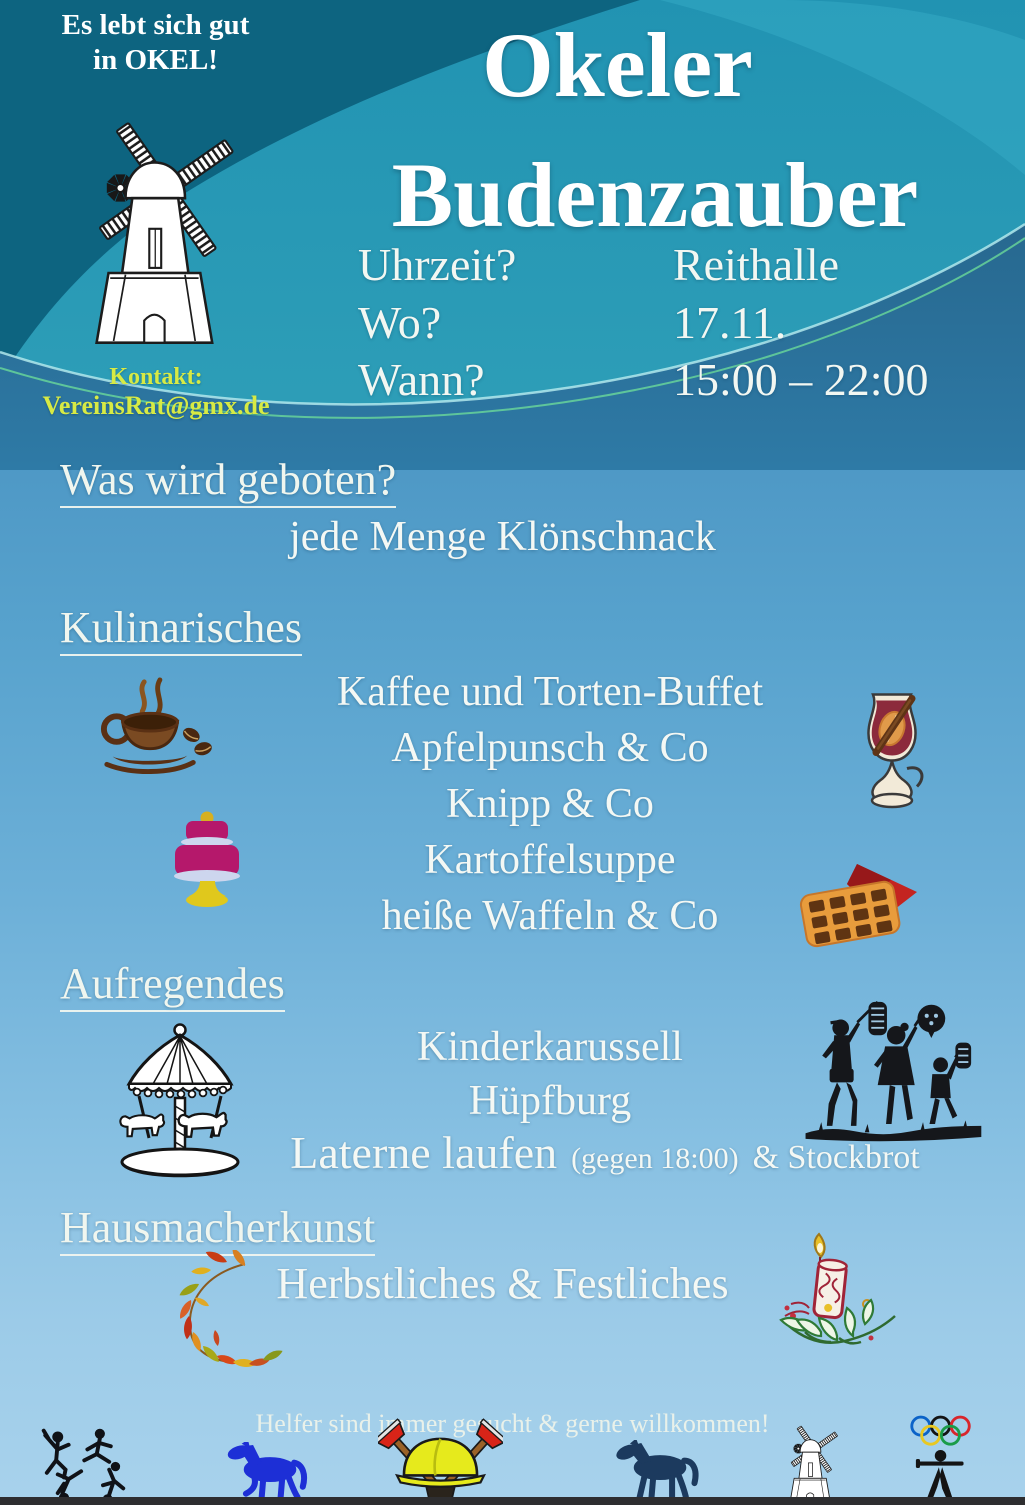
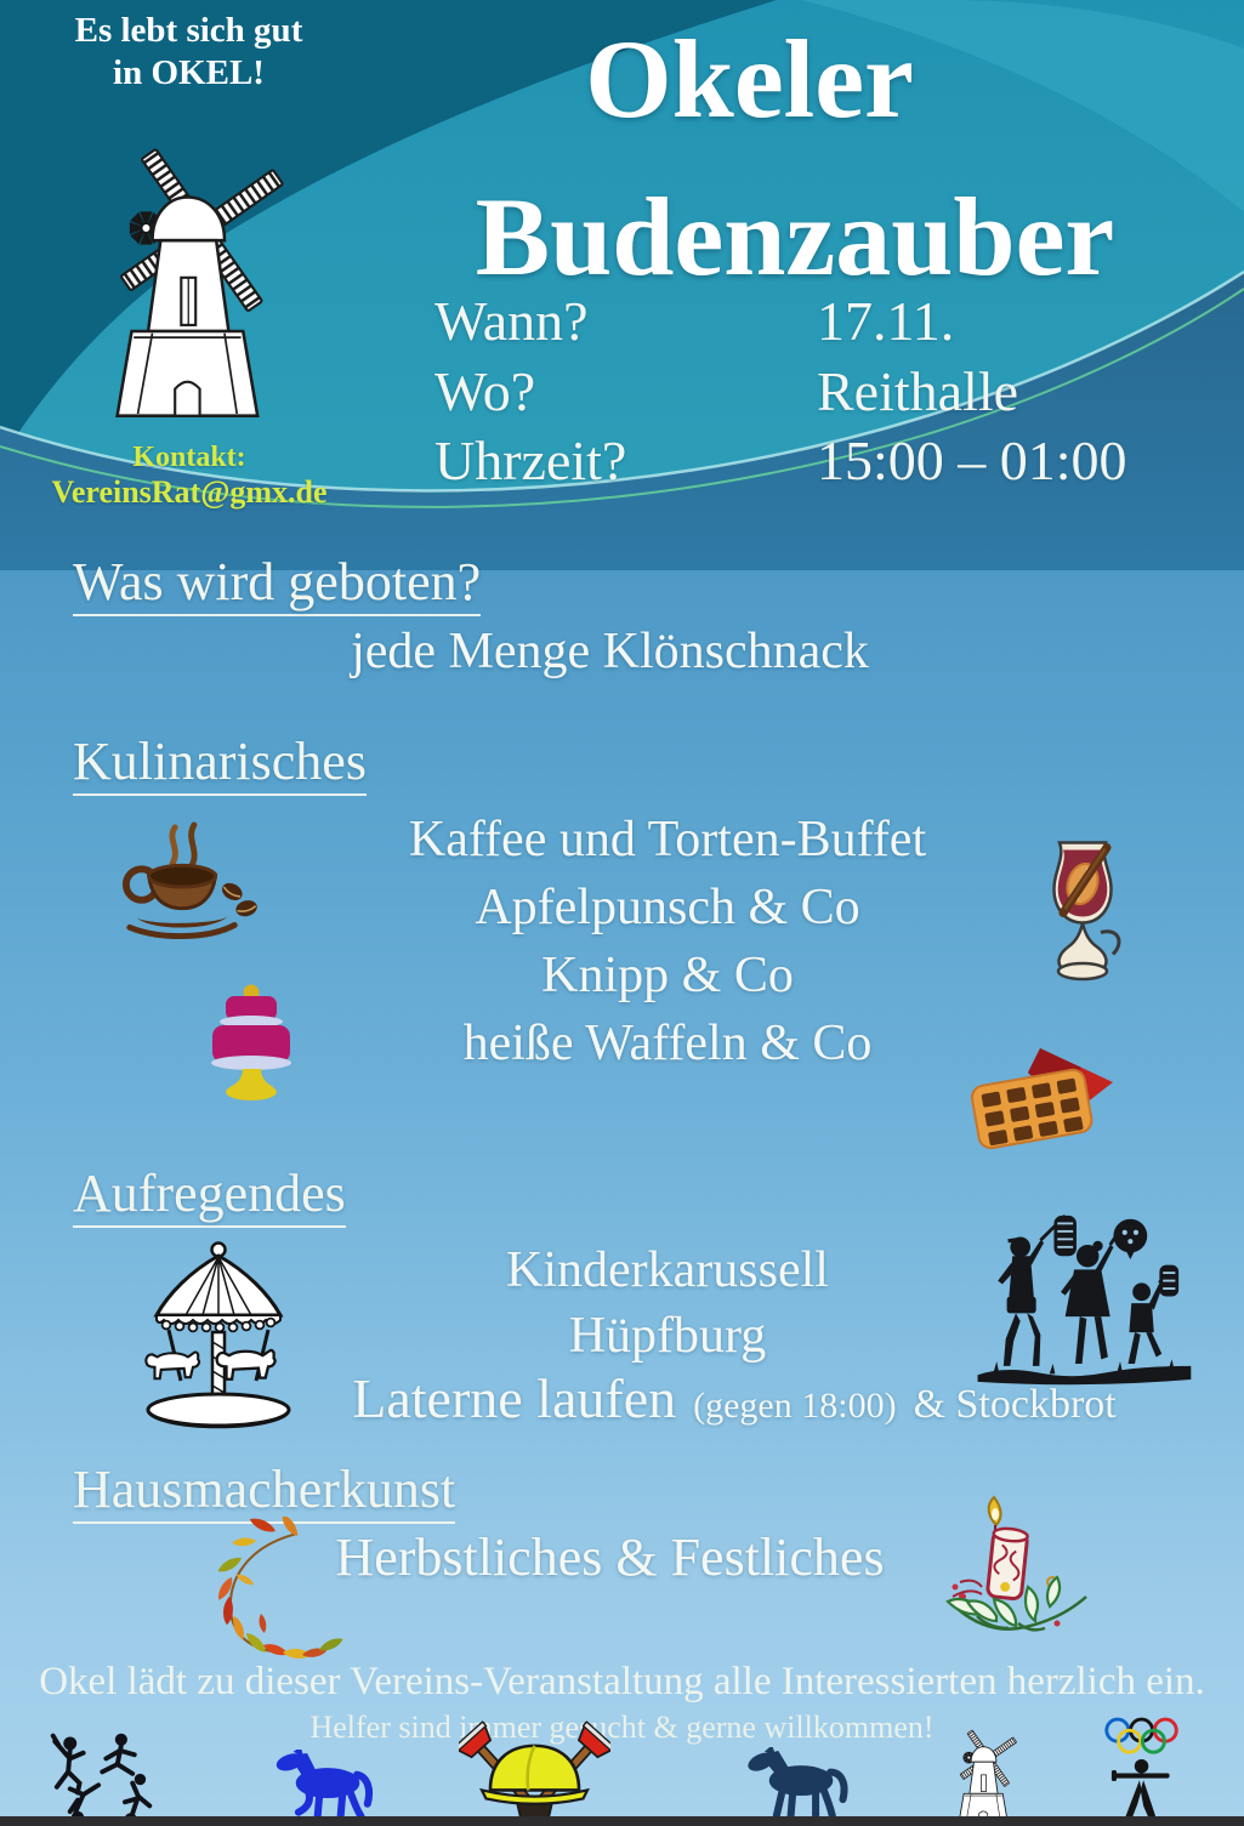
  Es lebt sich gut
  in OKEL!
  Kontakt:
  VereinsRat@gmx.de
  Okeler
  Budenzauber
- Uhrzeit?
+ Wann?
- Reithalle
+ 17.11.
  Wo?
- 17.11.
+ Reithalle
- Wann?
+ Uhrzeit?
- 15:00 – 22:00
+ 15:00 – 01:00
  Was wird geboten?
  jede Menge Klönschnack
  Kulinarisches
  Kaffee und Torten-Buffet
  Apfelpunsch & Co
  Knipp & Co
- Kartoffelsuppe
  heiße Waffeln & Co
  Aufregendes
  Kinderkarussell
  Hüpfburg
  Laterne laufen
  (gegen 18:00)
  & Stockbrot
  Hausmacherkunst
  Herbstliches & Festliches
+ Okel lädt zu dieser Vereins-Veranstaltung alle Interessierten herzlich ein.
  Helfer sind imer geucht & gerne willkommen!
